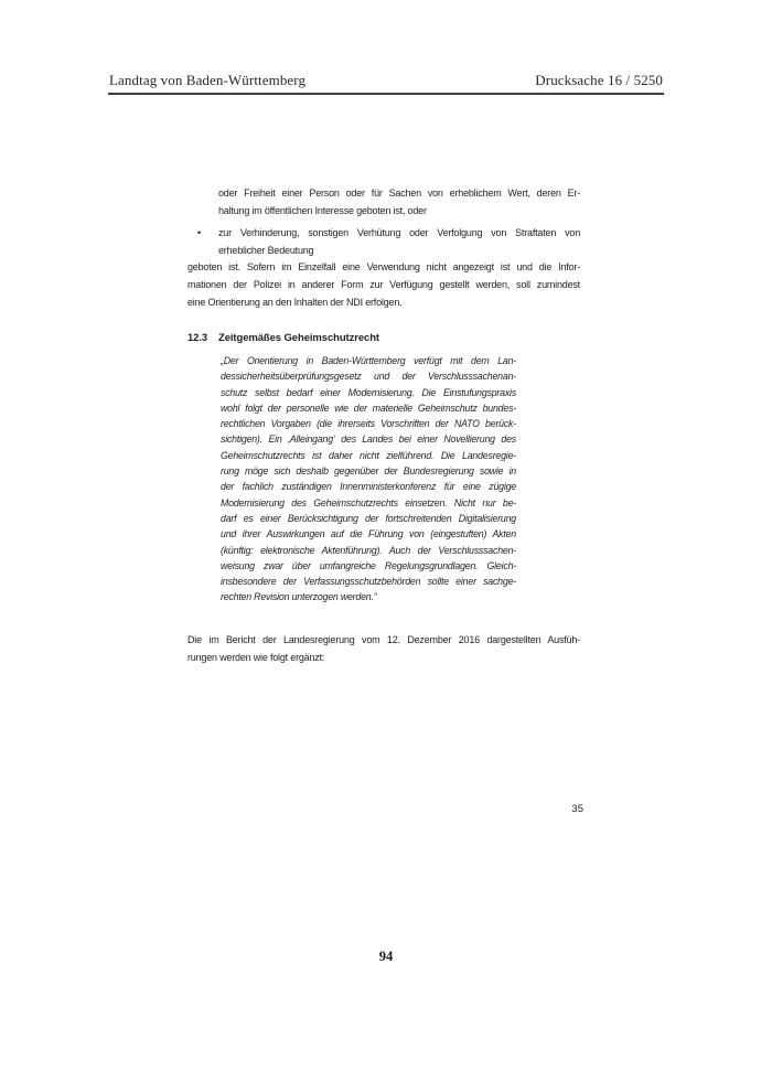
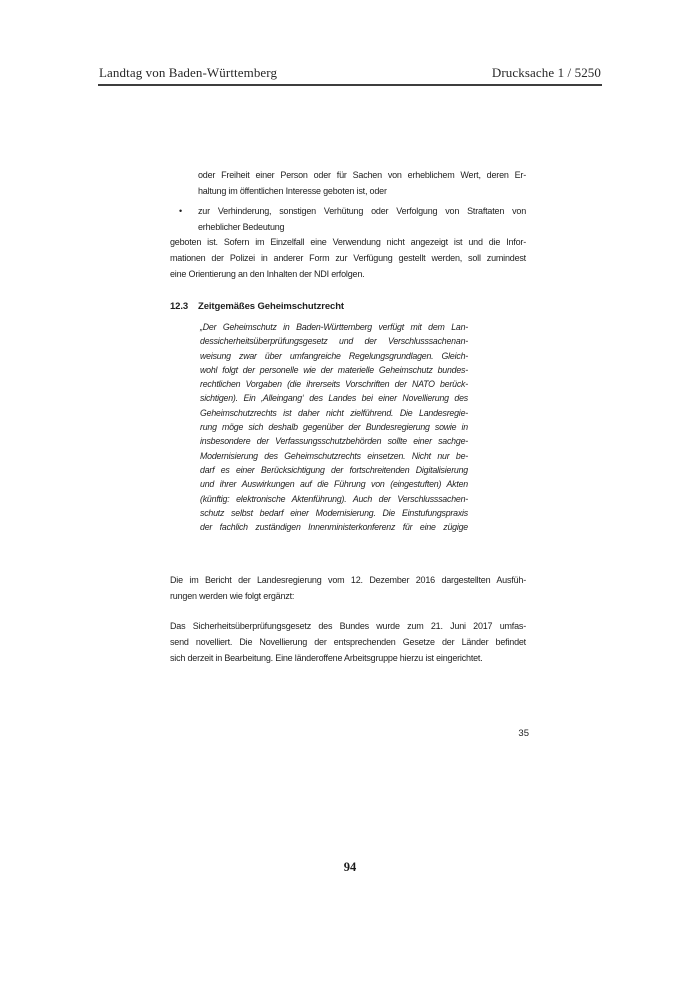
  Landtag von Baden-Württemberg
- Drucksache 16 / 5250
+ Drucksache 1 / 5250
  oder Freiheit einer Person oder für Sachen von erheblichem Wert, deren Er-
  haltung im öffentlichen Interesse geboten ist, oder
  •
  zur Verhinderung, sonstigen Verhütung oder Verfolgung von Straftaten von
  erheblicher Bedeutung
  geboten ist. Sofern im Einzelfall eine Verwendung nicht angezeigt ist und die Infor-
  mationen der Polizei in anderer Form zur Verfügung gestellt werden, soll zumindest
  eine Orientierung an den Inhalten der NDI erfolgen.
  12.3 Zeitgemäßes Geheimschutzrecht
- „Der Orientierung in Baden-Württemberg verfügt mit dem Lan-
+ „Der Geheimschutz in Baden-Württemberg verfügt mit dem Lan-
  dessicherheitsüberprüfungsgesetz und der Verschlusssachenan-
- schutz selbst bedarf einer Modernisierung. Die Einstufungspraxis
+ weisung zwar über umfangreiche Regelungsgrundlagen. Gleich-
  wohl folgt der personelle wie der materielle Geheimschutz bundes-
  rechtlichen Vorgaben (die ihrerseits Vorschriften der NATO berück-
  sichtigen). Ein ‚Alleingang‘ des Landes bei einer Novellierung des
  Geheimschutzrechts ist daher nicht zielführend. Die Landesregie-
  rung möge sich deshalb gegenüber der Bundesregierung sowie in
- der fachlich zuständigen Innenministerkonferenz für eine zügige
+ insbesondere der Verfassungsschutzbehörden sollte einer sachge-
  Modernisierung des Geheimschutzrechts einsetzen. Nicht nur be-
  darf es einer Berücksichtigung der fortschreitenden Digitalisierung
  und ihrer Auswirkungen auf die Führung von (eingestuften) Akten
  (künftig: elektronische Aktenführung). Auch der Verschlusssachen-
- weisung zwar über umfangreiche Regelungsgrundlagen. Gleich-
+ schutz selbst bedarf einer Modernisierung. Die Einstufungspraxis
- insbesondere der Verfassungsschutzbehörden sollte einer sachge-
+ der fachlich zuständigen Innenministerkonferenz für eine zügige
- rechten Revision unterzogen werden.“
  Die im Bericht der Landesregierung vom 12. Dezember 2016 dargestellten Ausfüh-
  rungen werden wie folgt ergänzt:
+ Das Sicherheitsüberprüfungsgesetz des Bundes wurde zum 21. Juni 2017 umfas-
+ send novelliert. Die Novellierung der entsprechenden Gesetze der Länder befindet
+ sich derzeit in Bearbeitung. Eine länderoffene Arbeitsgruppe hierzu ist eingerichtet.
  35
  94
